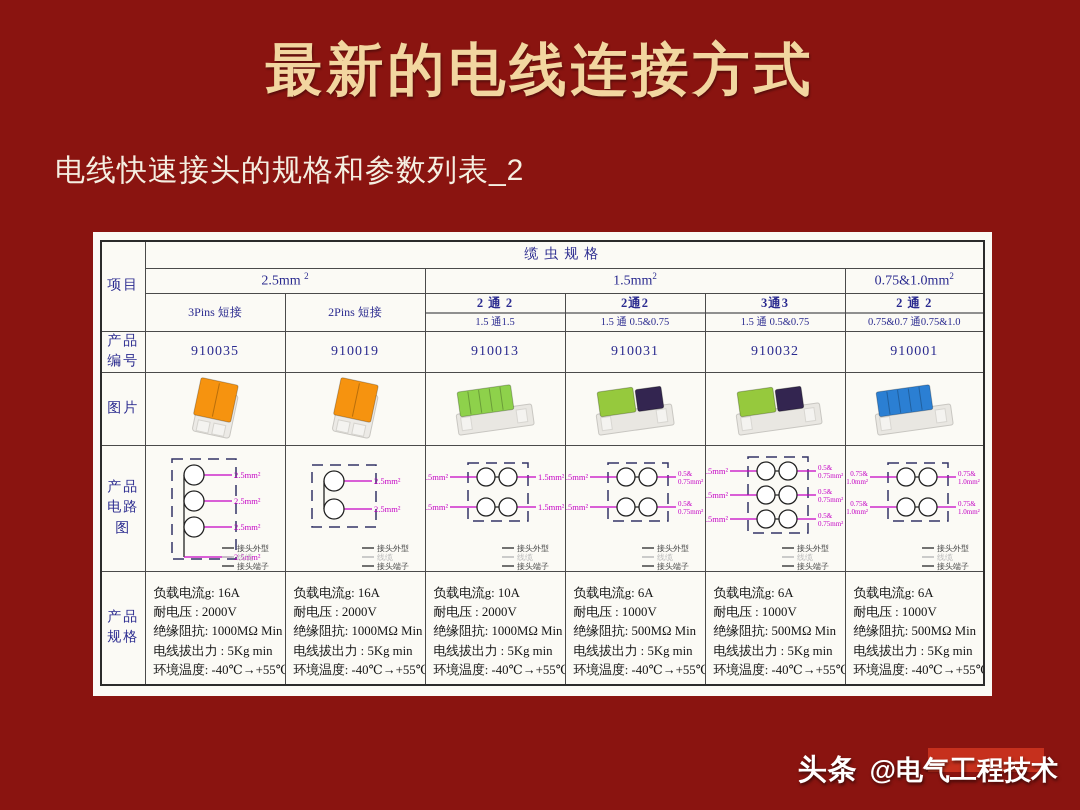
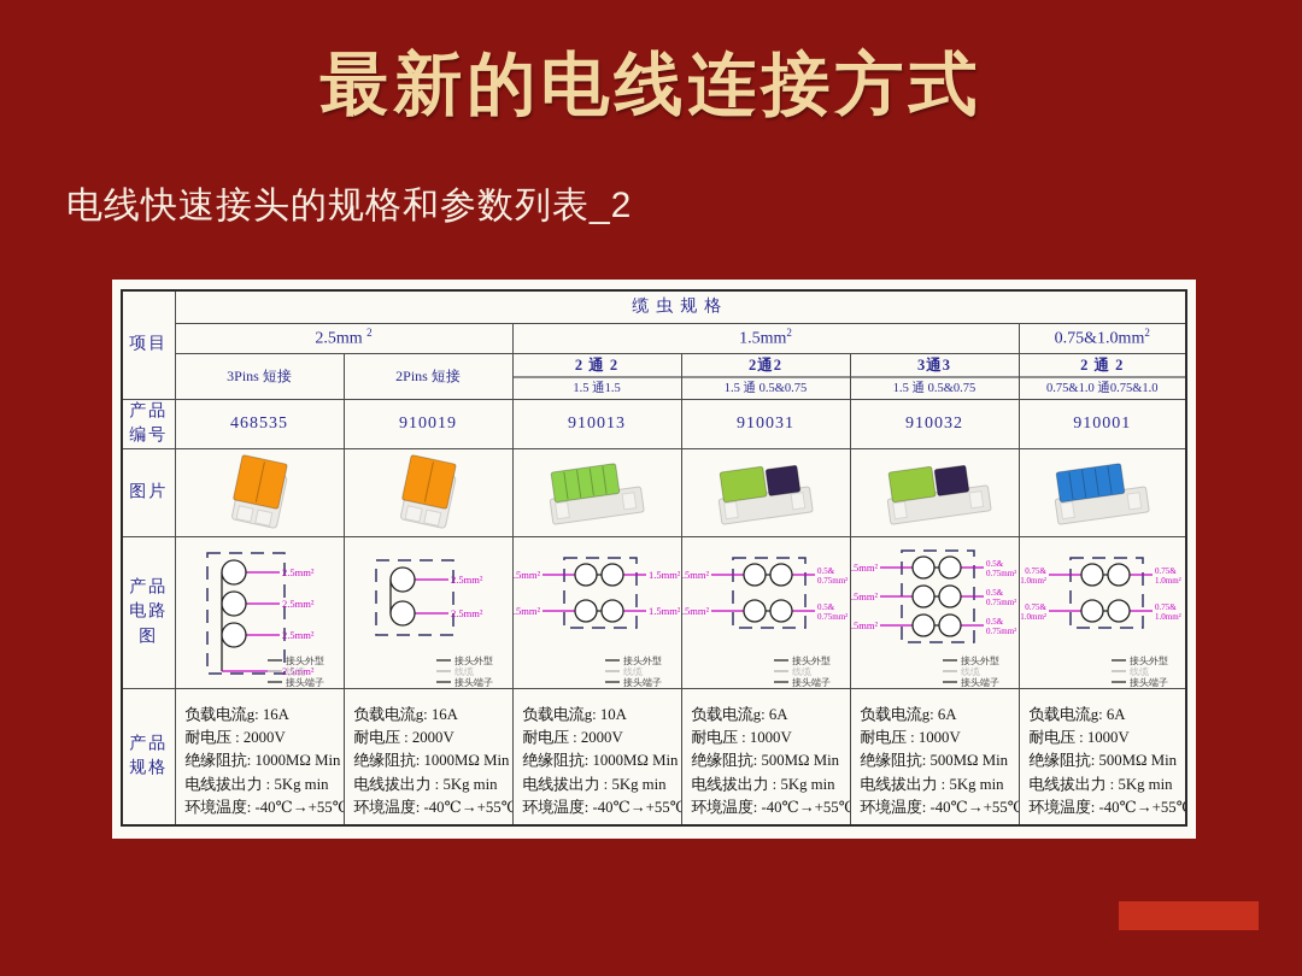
  最新的电线连接方式
  电线快速接头的规格和参数列表_2
  项目	缆虫规格
  2.5mm 2	1.5mm2	0.75&1.0mm2
- 3Pins 短接	2Pins 短接	2 通 21.5 通1.5	2通21.5 通 0.5&0.75	3通31.5 通 0.5&0.75	2 通 20.75&0.7 通0.75&1.0
+ 3Pins 短接	2Pins 短接	2 通 21.5 通1.5	2通21.5 通 0.5&0.75	3通31.5 通 0.5&0.75	2 通 20.75&1.0 通0.75&1.0
- 产品编号	910035	910019	910013	910031	910032	910001
+ 产品编号	468535	910019	910013	910031	910032	910001
  图片
  产品电路图	2.5mm² 2.5mm² 2.5mm² 2.5mm² 接头外型线缆接头端子	2.5mm² 2.5mm² 接头外型线缆接头端子	.5mm² 1.5mm² .5mm² 1.5mm² 接头外型线缆接头端子	.5mm² 0.5& 0.75mm² .5mm² 0.5& 0.75mm² 接头外型线缆接头端子	.5mm² 0.5& 0.75mm² .5mm² 0.5& 0.75mm² .5mm² 0.5& 0.75mm² 接头外型线缆接头端子	0.75& 1.0mm² 0.75& 1.0mm² 0.75& 1.0mm² 0.75& 1.0mm² 接头外型线缆接头端子
  产品规格	负载电流g: 16A耐电压 : 2000V绝缘阻抗: 1000MΩ Min电线拔出力 : 5Kg min环境温度: -40℃→+55℃	负载电流g: 16A耐电压 : 2000V绝缘阻抗: 1000MΩ Min电线拔出力 : 5Kg min环境温度: -40℃→+55℃	负载电流g: 10A耐电压 : 2000V绝缘阻抗: 1000MΩ Min电线拔出力 : 5Kg min环境温度: -40℃→+55℃	负载电流g: 6A耐电压 : 1000V绝缘阻抗: 500MΩ Min电线拔出力 : 5Kg min环境温度: -40℃→+55℃	负载电流g: 6A耐电压 : 1000V绝缘阻抗: 500MΩ Min电线拔出力 : 5Kg min环境温度: -40℃→+55℃	负载电流g: 6A耐电压 : 1000V绝缘阻抗: 500MΩ Min电线拔出力 : 5Kg min环境温度: -40℃→+55℃
- 头条 @电气工程技术
